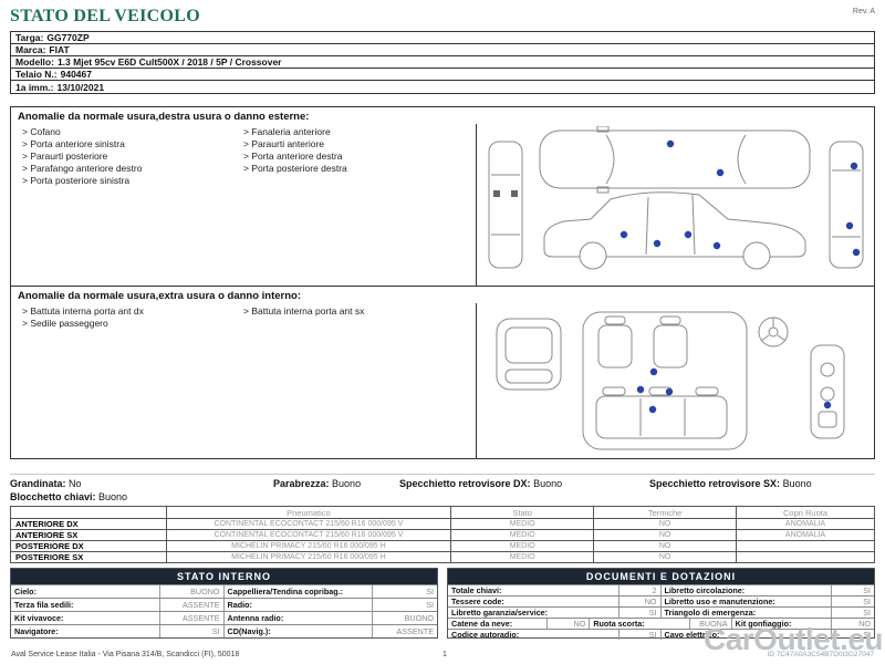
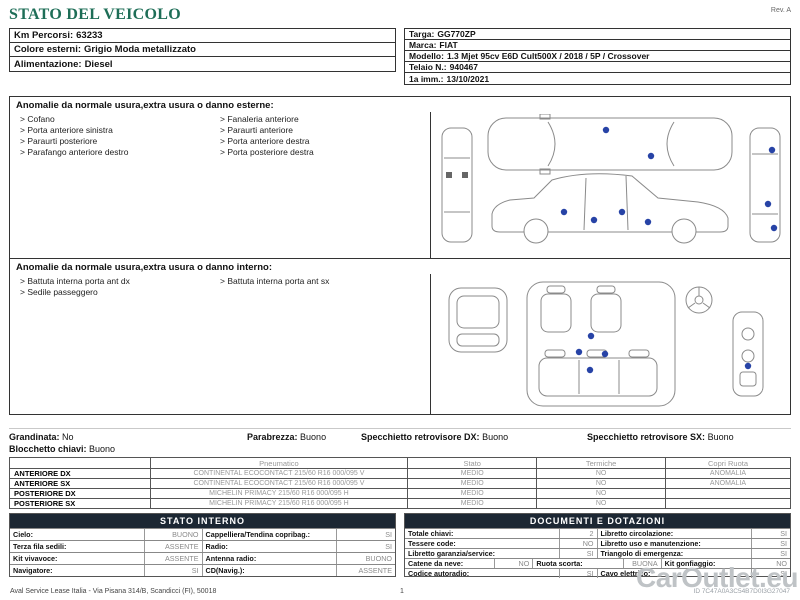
  STATO DEL VEICOLO
+ Km Percorsi:
+ 63233
+ Colore esterni:
+ Grigio Moda metallizzato
+ Alimentazione:
+ Diesel
  Targa:
  GG770ZP
  Marca:
  FIAT
  Modello:
  1.3 Mjet 95cv E6D Cult500X / 2018 / 5P / Crossover
  Telaio N.:
  940467
  1a imm.:
  13/10/2021
- Anomalie da normale usura,destra usura o danno esterne:
+ Anomalie da normale usura,extra usura o danno esterne:
  > Cofano
  > Porta anteriore sinistra
  > Paraurti posteriore
  > Parafango anteriore destro
- > Porta posteriore sinistra
  > Fanaleria anteriore
  > Paraurti anteriore
  > Porta anteriore destra
  > Porta posteriore destra
  Anomalie da normale usura,extra usura o danno interno:
  > Battuta interna porta ant dx
  > Sedile passeggero
  > Battuta interna porta ant sx
  Grandinata: No
  Parabrezza: Buono
  Specchietto retrovisore DX: Buono
  Specchietto retrovisore SX: Buono
  Blocchetto chiavi: Buono
  	Pneumatico	Stato	Termiche	Copri Ruota
  STATO INTERNO
  Cielo:
  BUONO
  Cappelliera/Tendina copribag.:
  SI
  Terza fila sedili:
  ASSENTE
  Radio:
  SI
  Kit vivavoce:
  ASSENTE
  Antenna radio:
  BUONO
  Navigatore:
  SI
  CD(Navig.):
  ASSENTE
  DOCUMENTI E DOTAZIONI
  Totale chiavi:
  2
  Libretto circolazione:
  SI
  Tessere code:
  NO
  Libretto uso e manutenzione:
  SI
  Libretto garanzia/service:
  SI
  Triangolo di emergenza:
  SI
  Catene da neve:
  NO
  Ruota scorta:
  BUONA
  Kit gonfiaggio:
  NO
  Codice autoradio:
  SI
  Cavo elettrico:
  SI
  CarOutlet.eu
